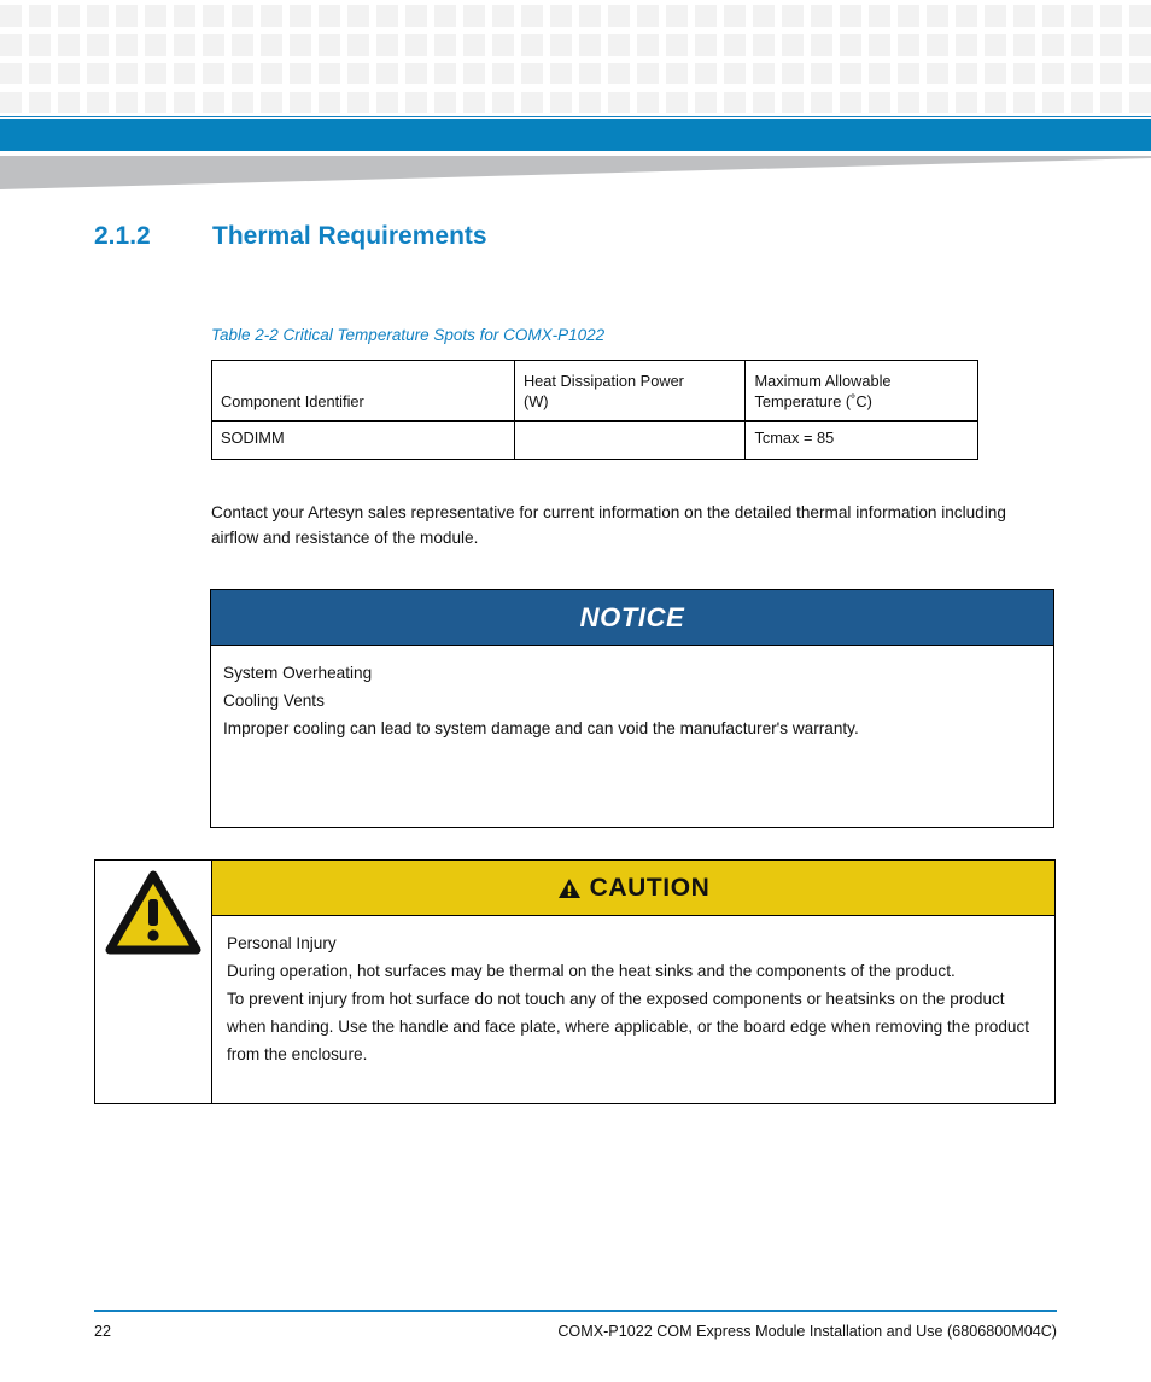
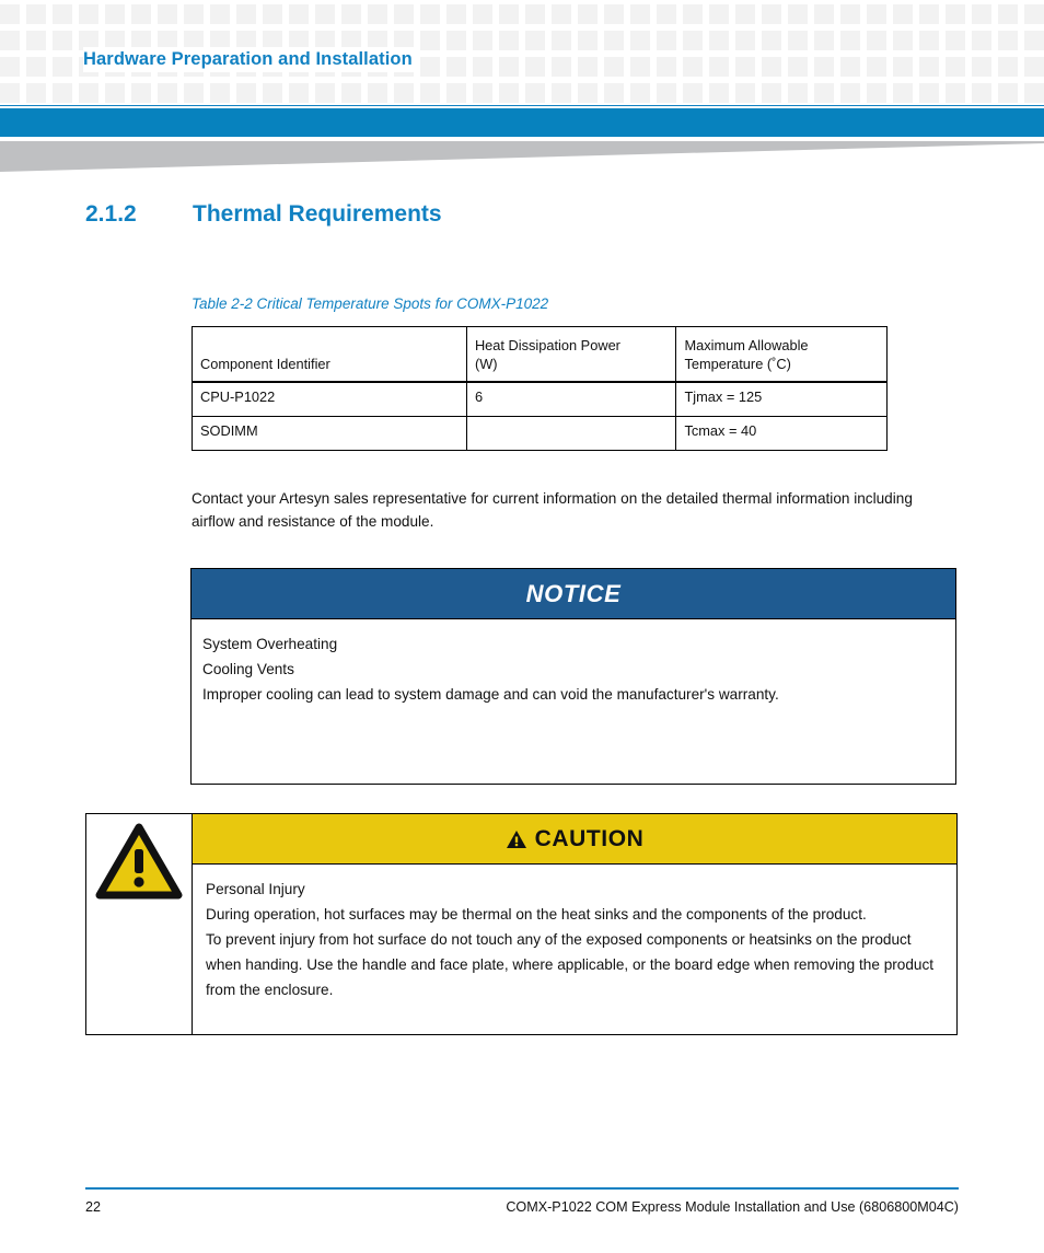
+ Hardware Preparation and Installation
  2.1.2
  Thermal Requirements
  Table 2-2 Critical Temperature Spots for COMX-P1022
  Component Identifier	Heat Dissipation Power (W)	Maximum Allowable Temperature (˚C)
+ CPU-P1022	6	Tjmax = 125
- SODIMM		Tcmax = 85
+ SODIMM		Tcmax = 40
  Contact your Artesyn sales representative for current information on the detailed thermal information including airflow and resistance of the module.
  NOTICE
  System Overheating
  Cooling Vents
  Improper cooling can lead to system damage and can void the manufacturer's warranty.
  CAUTION
  Personal Injury
  During operation, hot surfaces may be thermal on the heat sinks and the components of the product.
  To prevent injury from hot surface do not touch any of the exposed components or heatsinks on the product when handing. Use the handle and face plate, where applicable, or the board edge when removing the product from the enclosure.
  22
  COMX-P1022 COM Express Module Installation and Use (6806800M04C)
